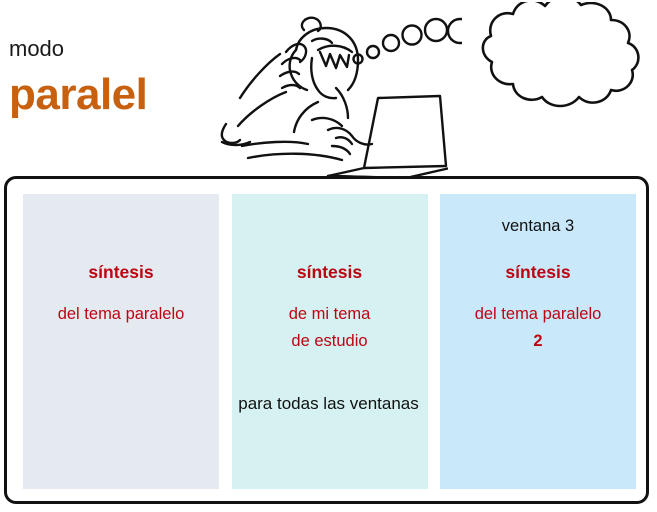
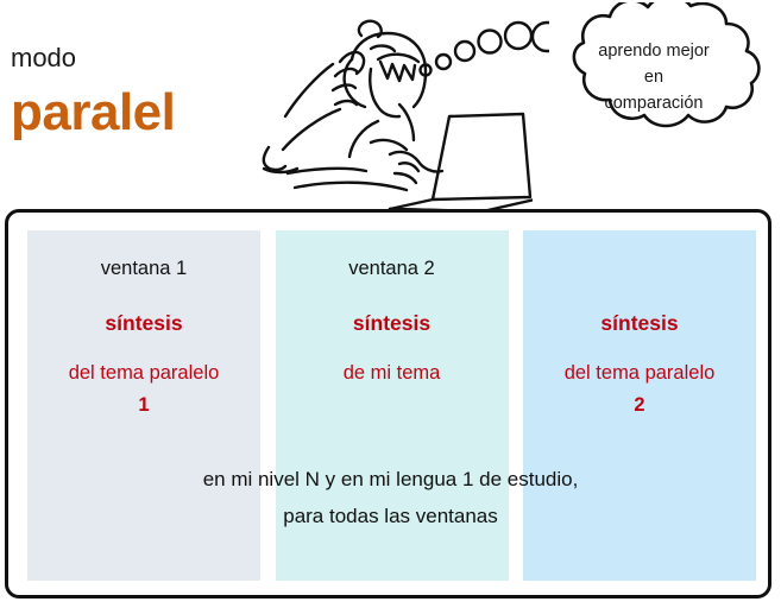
  modo
  paralel
+ aprendo mejor
+ en
+ comparación
+ ventana 1
  síntesis
  del tema paralelo
+ 1
+ ventana 2
  síntesis
  de mi tema
- de estudio
- ventana 3
  síntesis
  del tema paralelo
  2
+ en mi nivel N y en mi lengua 1 de estudio,
  para todas las ventanas
